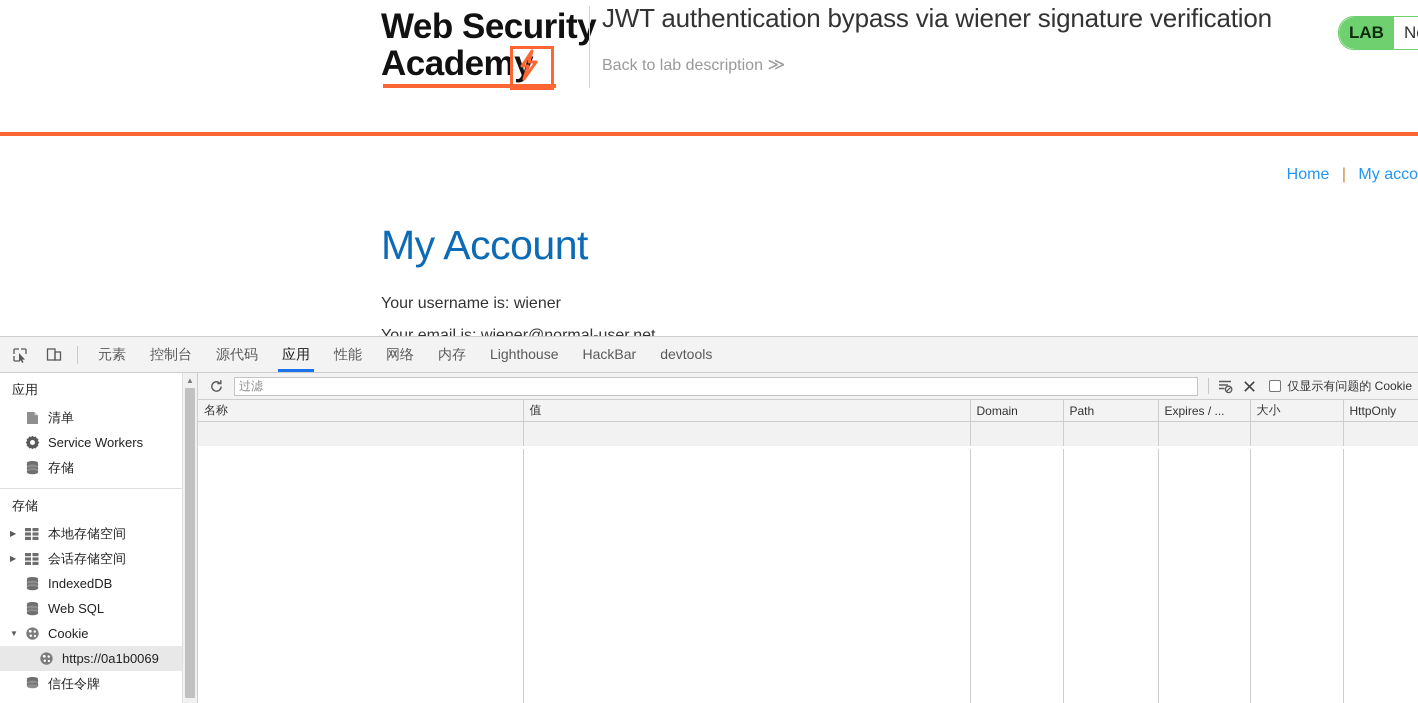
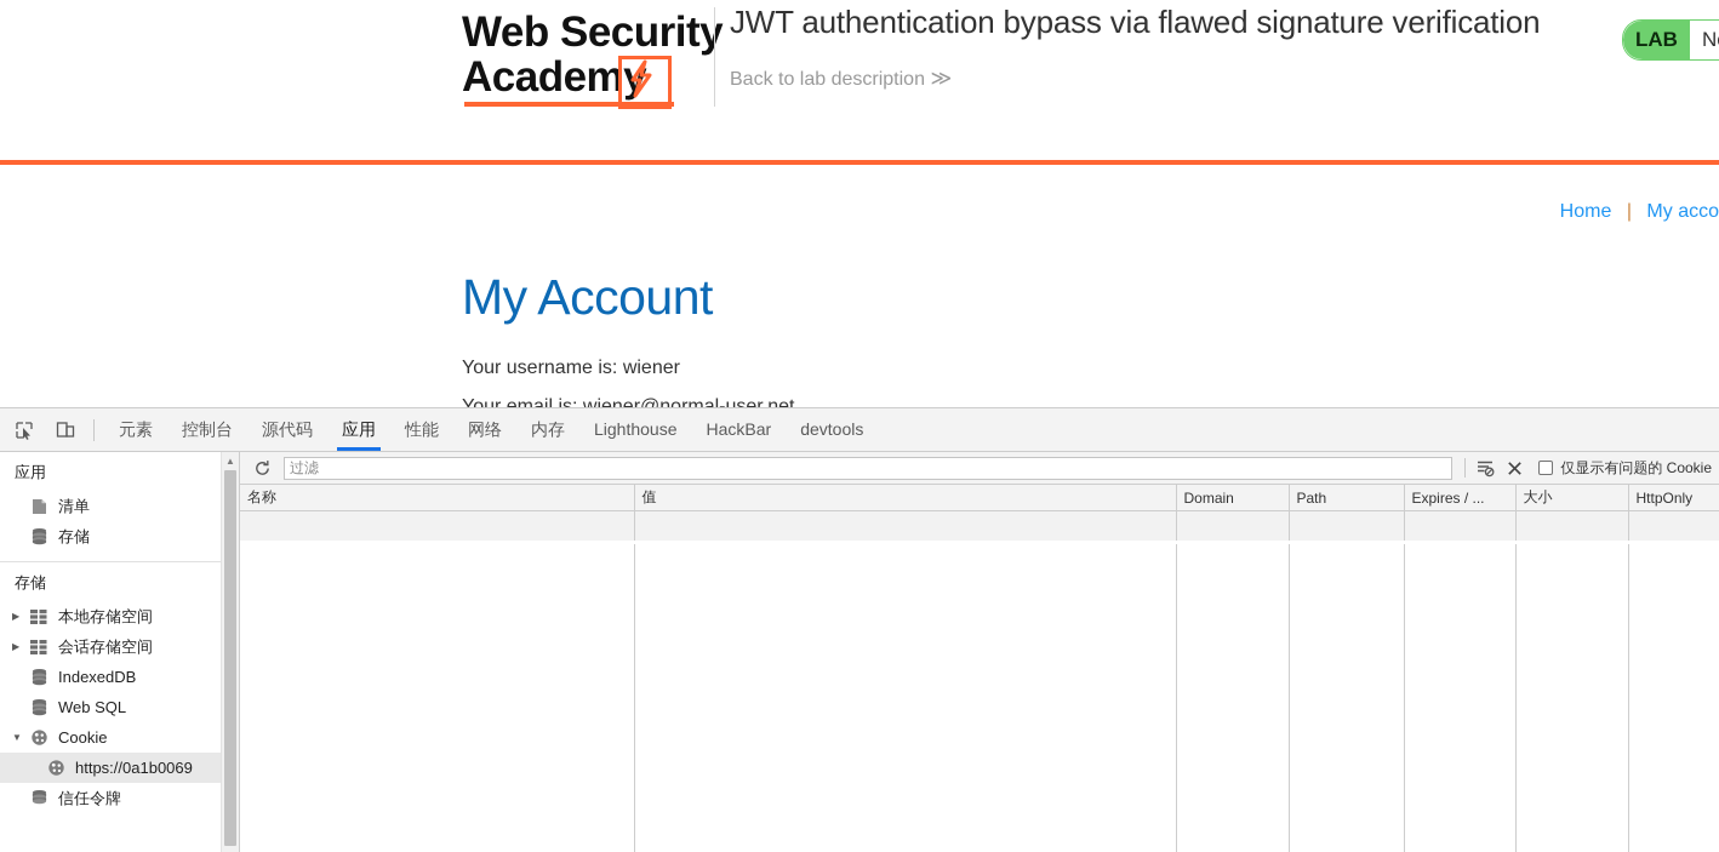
  Web Security
  Academ
- JWT authentication bypass via wiener signature verification
+ JWT authentication bypass via flawed signature verification
  Back to lab description ≫
  LAB
  Home | My acco
  My Account
  Your username is: wiener
  元素
  控制台
  源代码
  应用
  性能
  网络
  内存
  Lighthouse
  HackBar
  devtools
  应用
  清单
- Service Workers
  存储
  存储
  ▶
  本地存储空间
  ▶
  会话存储空间
  IndexedDB
  Web SQL
  ▼
  Cookie
  https://0a1b0069
  信任令牌
  ▲
  过滤
  仅显示有问题的 Cookie
  名称	值	Domain	Path	Expires / ...	大小	HttpOnly
